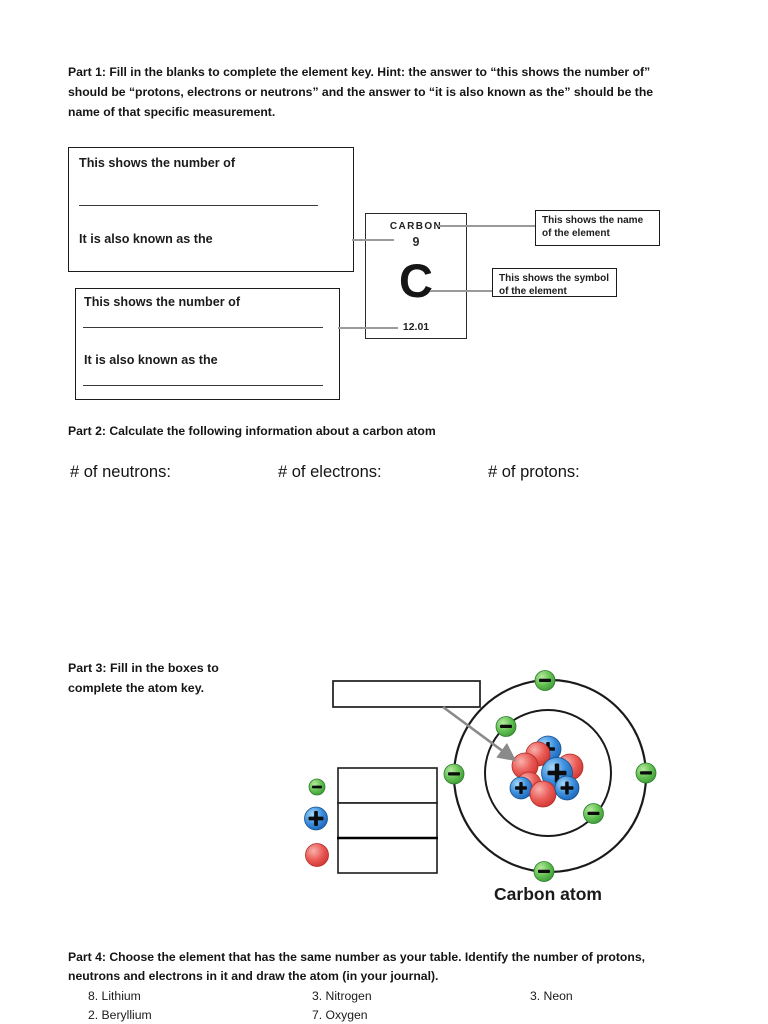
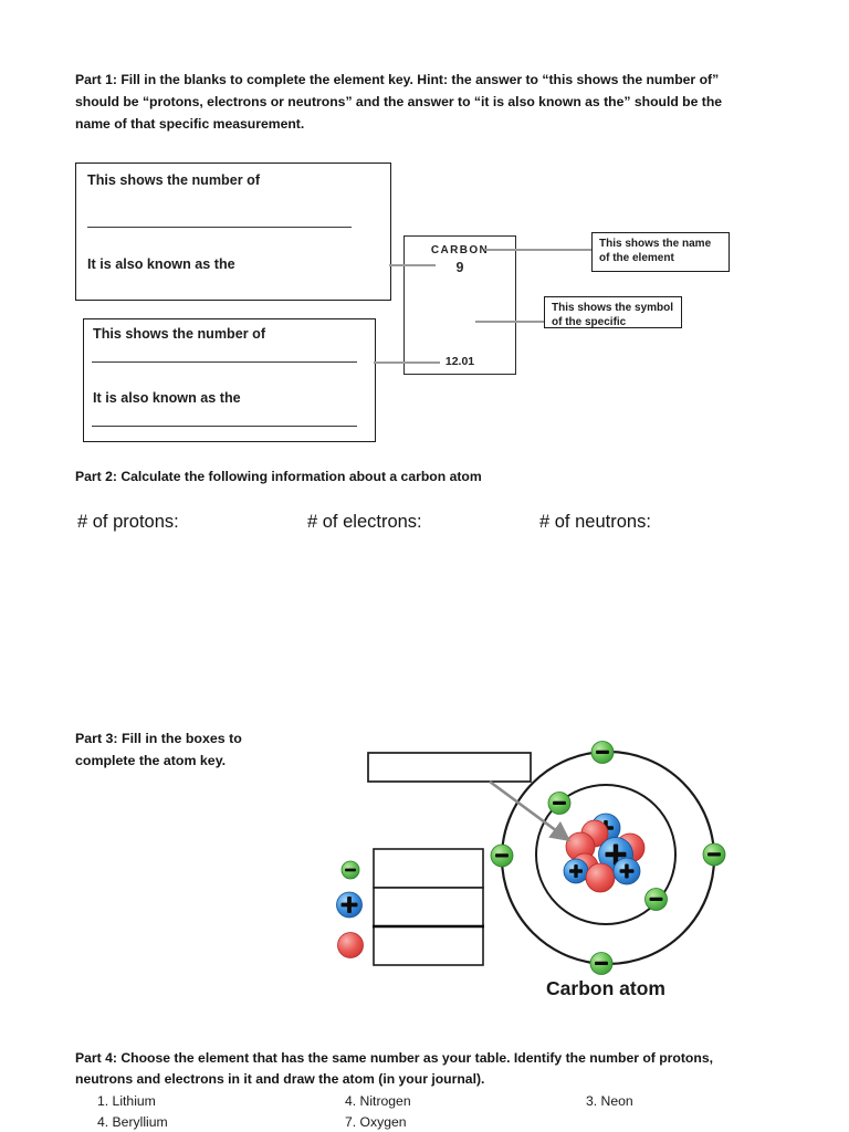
  Part 1: Fill in the blanks to complete the element key. Hint: the answer to “this shows the number of” should be “protons, electrons or neutrons” and the answer to “it is also known as the” should be the name of that specific measurement.
  This shows the number of
  It is also known as the
  This shows the number of
  It is also known as the
  CARBO
  9
- C
  12.01
  This shows the name of the element
- This shows the symbol of the element
+ This shows the symbol of the specific
  Part 2: Calculate the following information about a carbon atom
- # of neutrons:
+ # of protons:
  # of electrons:
- # of protons:
+ # of neutrons:
  Part 3: Fill in the boxes to complete the atom key.
  Carbon atom
  Part 4: Choose the element that has the same number as your table. Identify the number of protons, neutrons and electrons in it and draw the atom (in your journal).
- 8. Lithium
+ 1. Lithium
- 2. Beryllium
+ 4. Beryllium
- 3. Nitrogen
+ 4. Nitrogen
  7. Oxygen
  3. Neon
